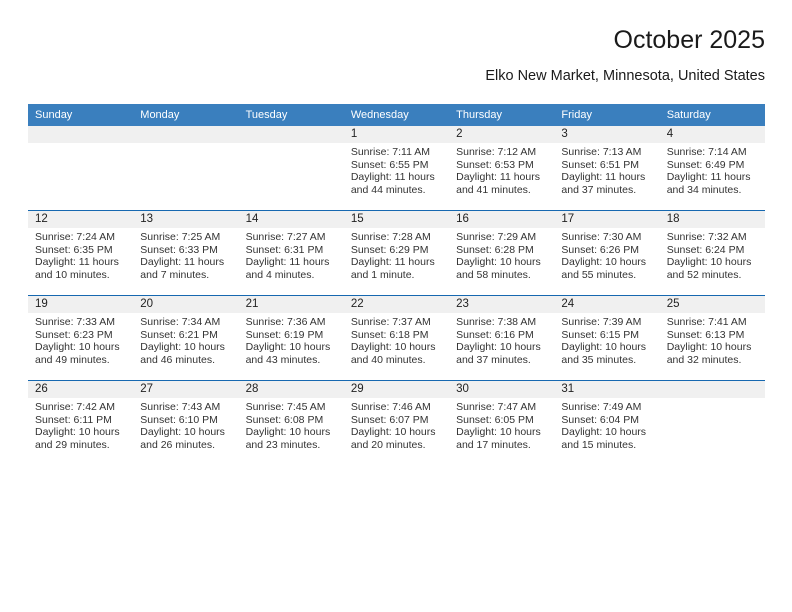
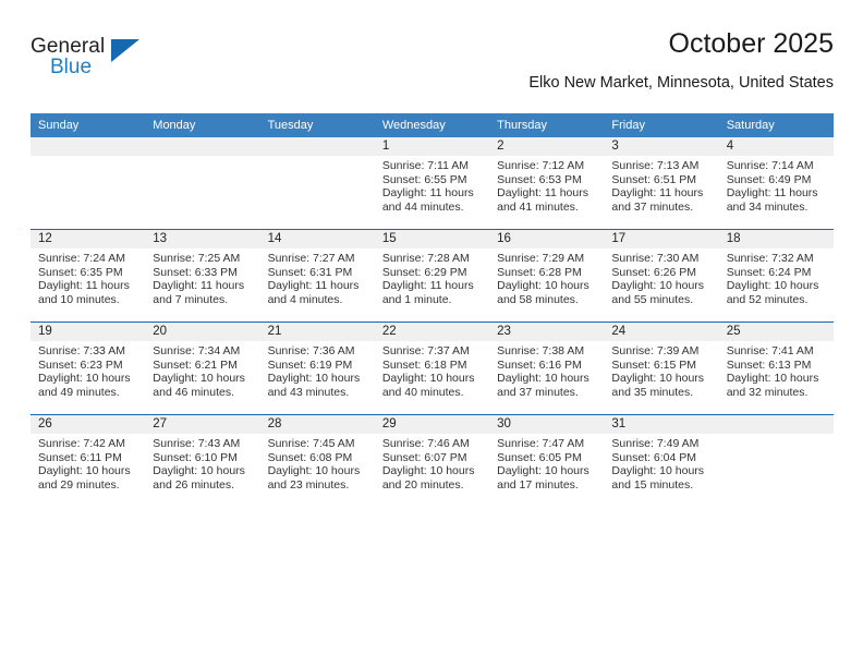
+ General
+ Blue
  October 2025
  Elko New Market, Minnesota, United States
  Sunday	Monday	Tuesday	Wednesday	Thursday	Friday	Saturday
  			1Sunrise: 7:11 AMSunset: 6:55 PMDaylight: 11 hoursand 44 minutes.	2Sunrise: 7:12 AMSunset: 6:53 PMDaylight: 11 hoursand 41 minutes.	3Sunrise: 7:13 AMSunset: 6:51 PMDaylight: 11 hoursand 37 minutes.	4Sunrise: 7:14 AMSunset: 6:49 PMDaylight: 11 hoursand 34 minutes.
  12Sunrise: 7:24 AMSunset: 6:35 PMDaylight: 11 hoursand 10 minutes.	13Sunrise: 7:25 AMSunset: 6:33 PMDaylight: 11 hoursand 7 minutes.	14Sunrise: 7:27 AMSunset: 6:31 PMDaylight: 11 hoursand 4 minutes.	15Sunrise: 7:28 AMSunset: 6:29 PMDaylight: 11 hoursand 1 minute.	16Sunrise: 7:29 AMSunset: 6:28 PMDaylight: 10 hoursand 58 minutes.	17Sunrise: 7:30 AMSunset: 6:26 PMDaylight: 10 hoursand 55 minutes.	18Sunrise: 7:32 AMSunset: 6:24 PMDaylight: 10 hoursand 52 minutes.
  19Sunrise: 7:33 AMSunset: 6:23 PMDaylight: 10 hoursand 49 minutes.	20Sunrise: 7:34 AMSunset: 6:21 PMDaylight: 10 hoursand 46 minutes.	21Sunrise: 7:36 AMSunset: 6:19 PMDaylight: 10 hoursand 43 minutes.	22Sunrise: 7:37 AMSunset: 6:18 PMDaylight: 10 hoursand 40 minutes.	23Sunrise: 7:38 AMSunset: 6:16 PMDaylight: 10 hoursand 37 minutes.	24Sunrise: 7:39 AMSunset: 6:15 PMDaylight: 10 hoursand 35 minutes.	25Sunrise: 7:41 AMSunset: 6:13 PMDaylight: 10 hoursand 32 minutes.
  26Sunrise: 7:42 AMSunset: 6:11 PMDaylight: 10 hoursand 29 minutes.	27Sunrise: 7:43 AMSunset: 6:10 PMDaylight: 10 hoursand 26 minutes.	28Sunrise: 7:45 AMSunset: 6:08 PMDaylight: 10 hoursand 23 minutes.	29Sunrise: 7:46 AMSunset: 6:07 PMDaylight: 10 hoursand 20 minutes.	30Sunrise: 7:47 AMSunset: 6:05 PMDaylight: 10 hoursand 17 minutes.	31Sunrise: 7:49 AMSunset: 6:04 PMDaylight: 10 hoursand 15 minutes.
